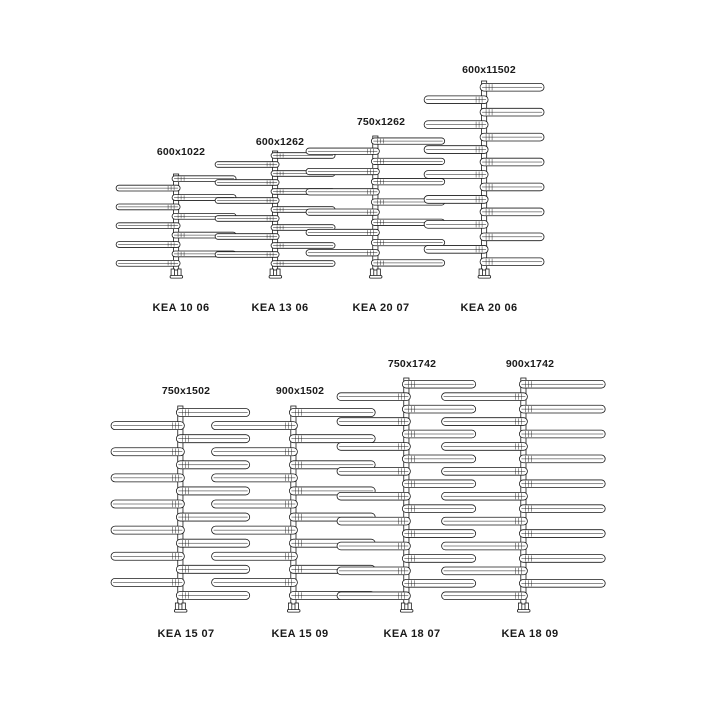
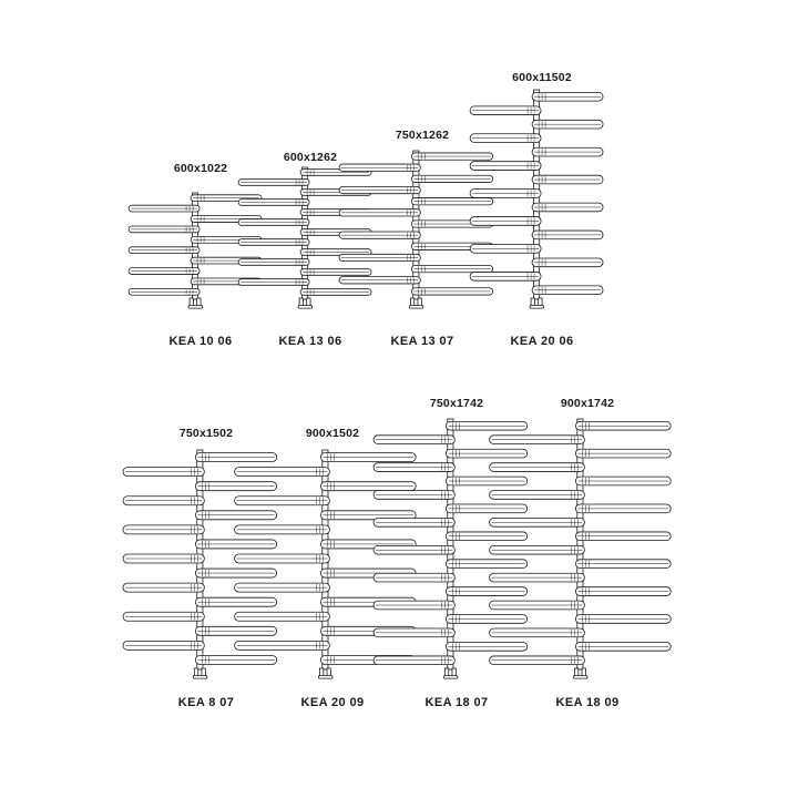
  600x1022
  KEA 10 06
  600x1262
  KEA 13 06
  750x1262
- KEA 20 07
+ KEA 13 07
  600x11502
  KEA 20 06
  750x1502
- KEA 15 07
+ KEA 8 07
  900x1502
- KEA 15 09
+ KEA 20 09
  750x1742
  KEA 18 07
  900x1742
  KEA 18 09
